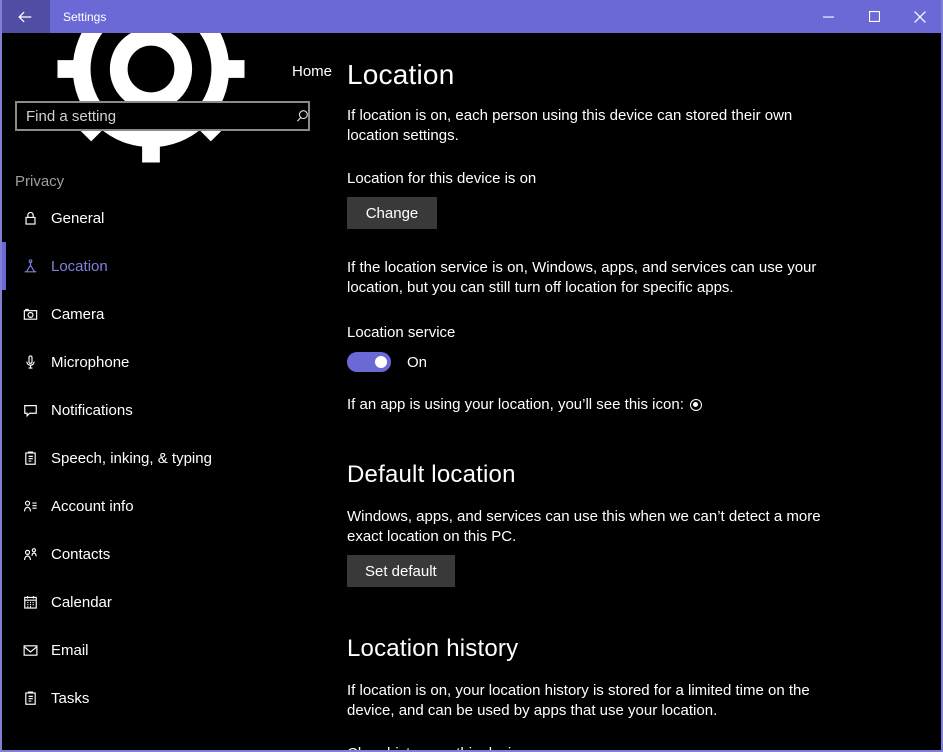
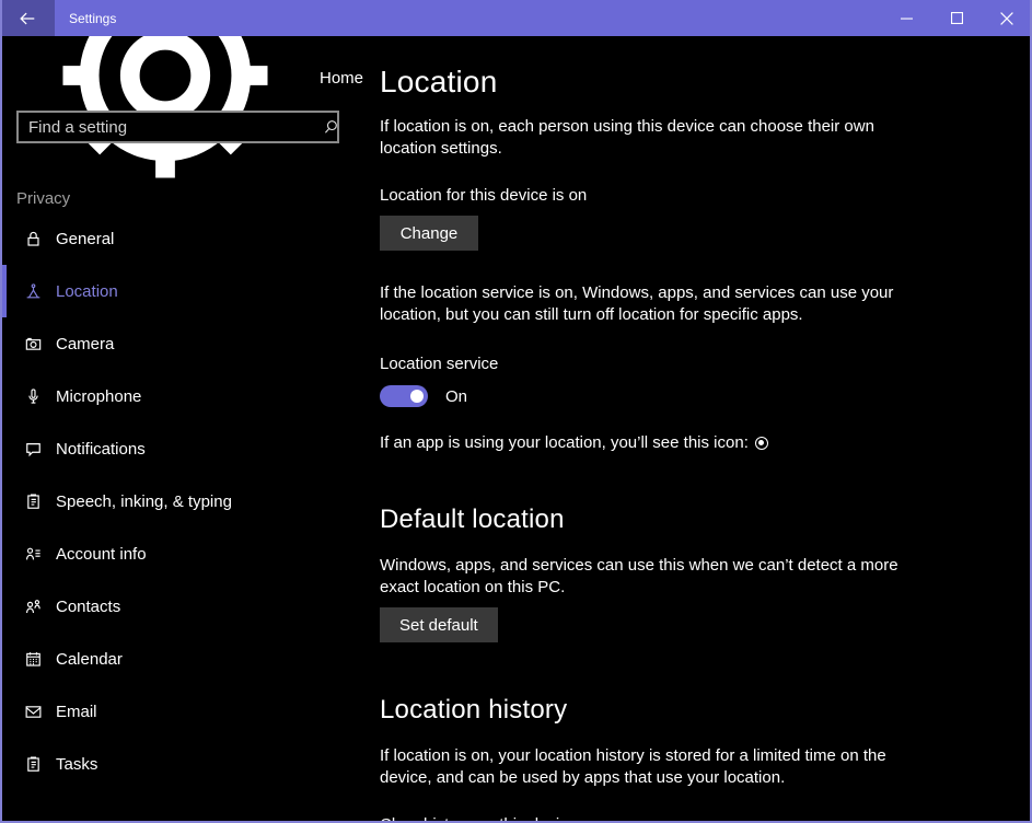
  Settings
  Home
  Find a setting
  Privacy
  General
  Location
  Camera
  Microphone
  Notifications
  Speech, inking, & typing
  Account info
  Contacts
  Calendar
  Email
  Tasks
  Location
- If location is on, each person using this device can stored their own location settings.
+ If location is on, each person using this device can choose their own location settings.
  Location for this device is on
  Change
  If the location service is on, Windows, apps, and services can use your location, but you can still turn off location for specific apps.
  Location service
  On
  If an app is using your location, you’ll see this icon:
  Default location
  Windows, apps, and services can use this when we can’t detect a more exact location on this PC.
  Set default
  Location history
  If location is on, your location history is stored for a limited time on the device, and can be used by apps that use your location.
